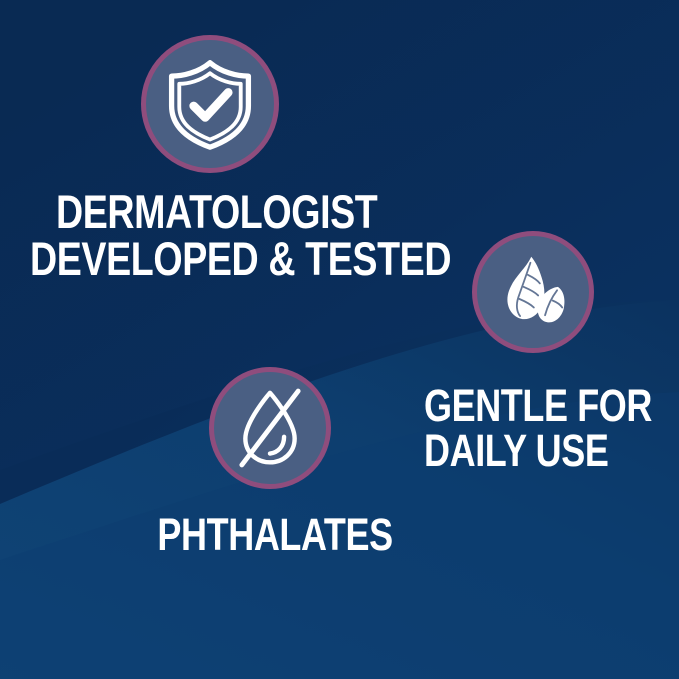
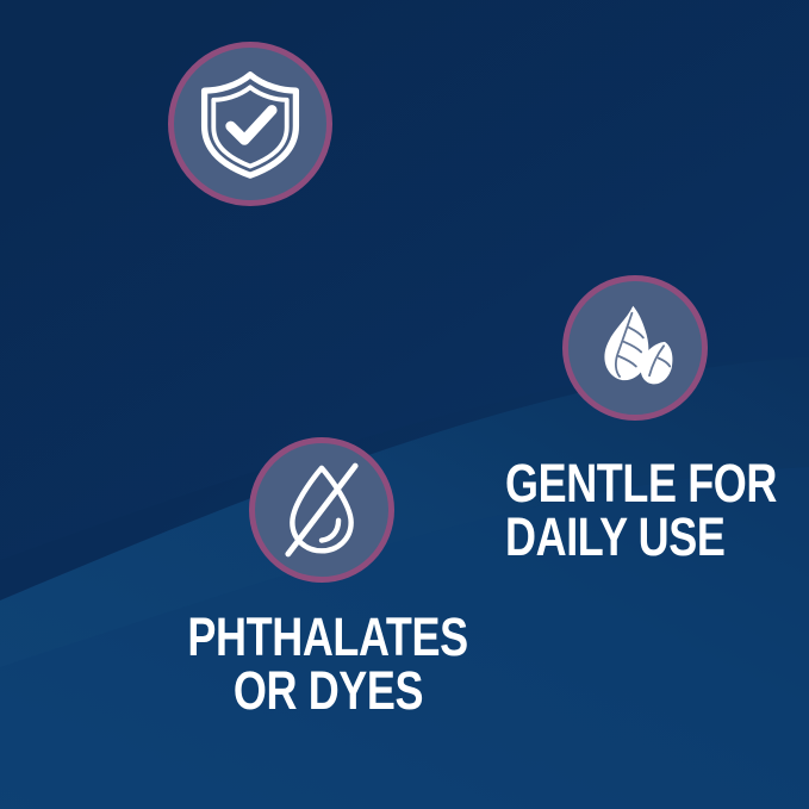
- DERMATOLOGIST
- DEVELOPED & TESTED
  GENTLE FOR
  DAILY USE
  PHTHALATES
+ OR DYES
